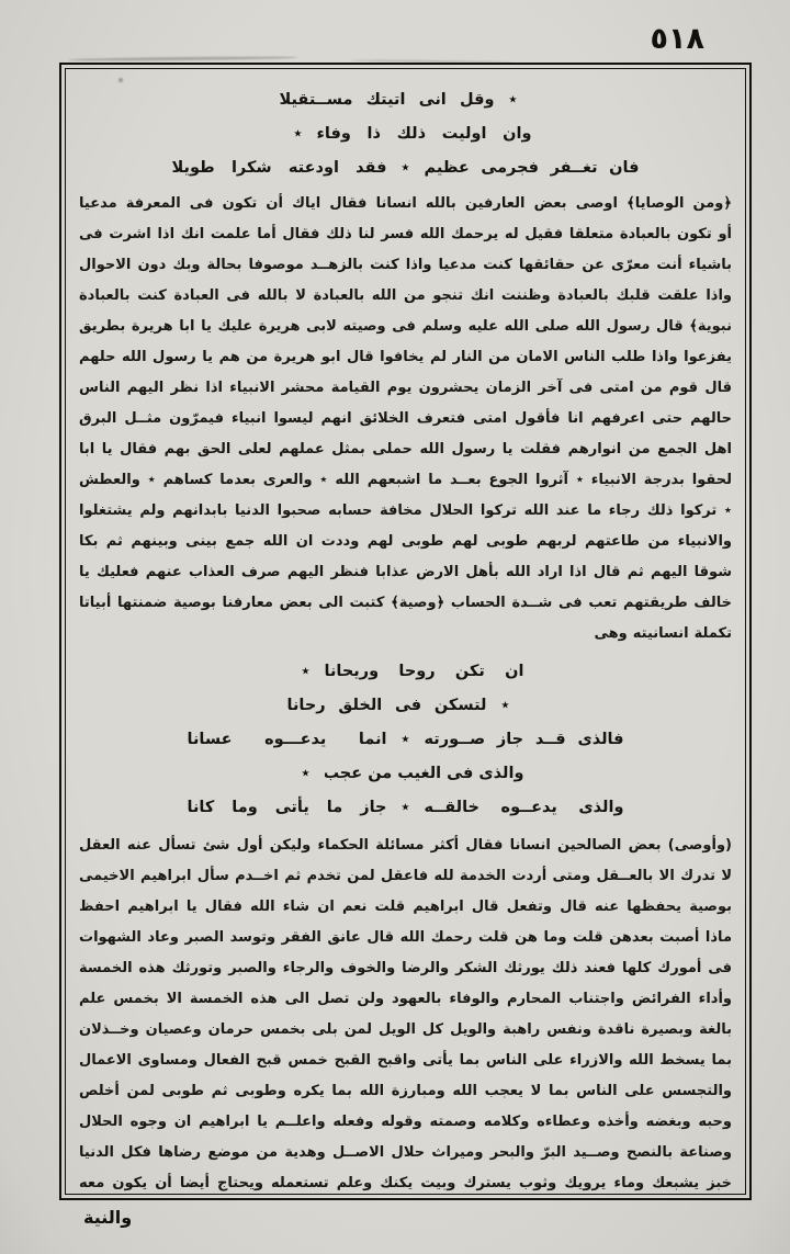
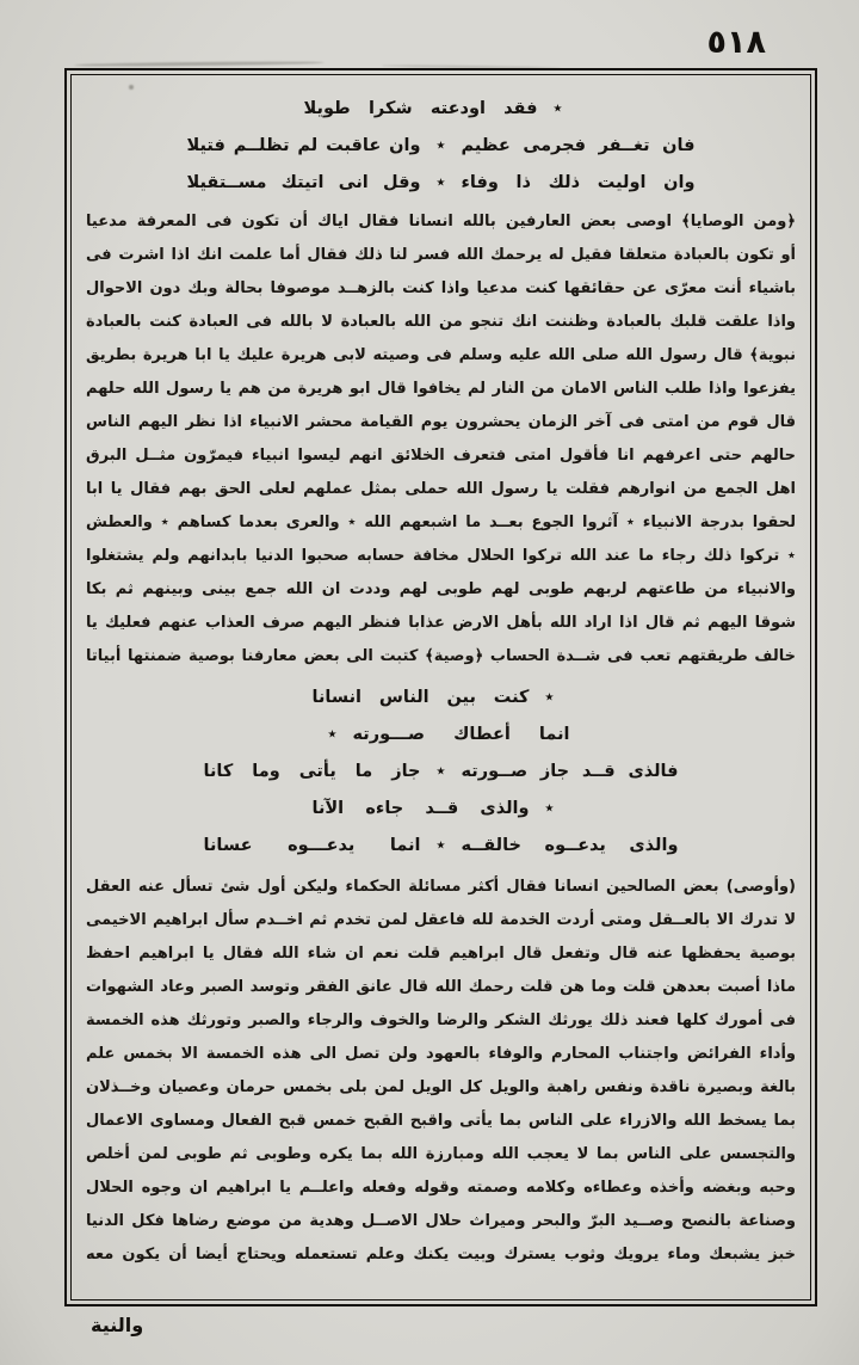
  ٥١٨
  ٭
- وقل انى اتيتك مســتقيلا
+ فقد اودعته شكرا طويلا
- وان اوليت ذلك ذا وفاء
+ فان تغــفر فجرمى عظيم
  ٭
+ وان عاقبت لم تظلــم فتيلا
- فان تغــفر فجرمى عظيم
+ وان اوليت ذلك ذا وفاء
  ٭
- فقد اودعته شكرا طويلا
+ وقل انى اتيتك مســتقيلا
  ﴿ومن الوصايا﴾ اوصى بعض العارفين بالله انسانا فقال اياك أن تكون فى المعرفة مدعيا
  أو تكون بالعبادة متعلقا فقيل له يرحمك الله فسر لنا ذلك فقال أما علمت انك اذا اشرت فى
  باشياء أنت معرّى عن حقائقها كنت مدعيا واذا كنت بالزهــد موصوفا بحالة وبك دون الاحوال
  واذا علقت قلبك بالعبادة وظننت انك تنجو من الله بالعبادة لا بالله فى العبادة كنت بالعبادة
  نبوية﴾ قال رسول الله صلى الله عليه وسلم فى وصيته لابى هريرة عليك يا ابا هريرة بطريق
  يفزعوا واذا طلب الناس الامان من النار لم يخافوا قال ابو هريرة من هم يا رسول الله حلهم
  قال قوم من امتى فى آخر الزمان يحشرون يوم القيامة محشر الانبياء اذا نظر اليهم الناس
  حالهم حتى اعرفهم انا فأقول امتى فتعرف الخلائق انهم ليسوا انبياء فيمرّون مثــل البرق
  اهل الجمع من انوارهم فقلت يا رسول الله حملى بمثل عملهم لعلى الحق بهم فقال يا ابا
  لحقوا بدرجة الانبياء ٭ آثروا الجوع بعــد ما اشبعهم الله ٭ والعرى بعدما كساهم ٭ والعطش
  ٭ تركوا ذلك رجاء ما عند الله تركوا الحلال مخافة حسابه صحبوا الدنيا بابدانهم ولم يشتغلوا
  والانبياء من طاعتهم لربهم طوبى لهم طوبى لهم وددت ان الله جمع بينى وبينهم ثم بكا
  شوقا اليهم ثم قال اذا اراد الله بأهل الارض عذابا فنظر اليهم صرف العذاب عنهم فعليك يا
  خالف طريقتهم تعب فى شــدة الحساب ﴿وصية﴾ كتبت الى بعض معارفنا بوصية ضمنتها أبياتا
- تكملة انسانيته وهى
- ان تكن روحا وريحانا
  ٭
+ كنت بين الناس انسانا
+ انما أعطاك صـــورته
  ٭
- لتسكن فى الخلق رحانا
  فالذى قــد جاز صــورته
  ٭
- انما يدعـــوه عسانا
+ جاز ما يأتى وما كانا
- والذى فى الغيب من عجب
  ٭
+ والذى قــد جاءه الآنا
  والذى يدعــوه خالقــه
  ٭
- جاز ما يأتى وما كانا
+ انما يدعـــوه عسانا
  (وأوصى) بعض الصالحين انسانا فقال أكثر مسائلة الحكماء وليكن أول شئ تسأل عنه العقل
  لا تدرك الا بالعــقل ومتى أردت الخدمة لله فاعقل لمن تخدم ثم اخــدم سأل ابراهيم الاخيمى
  بوصية يحفظها عنه قال وتفعل قال ابراهيم قلت نعم ان شاء الله فقال يا ابراهيم احفظ
  ماذا أصبت بعدهن قلت وما هن قلت رحمك الله قال عانق الفقر وتوسد الصبر وعاد الشهوات
  فى أمورك كلها فعند ذلك يورثك الشكر والرضا والخوف والرجاء والصبر وتورثك هذه الخمسة
  وأداء الفرائض واجتناب المحارم والوفاء بالعهود ولن تصل الى هذه الخمسة الا بخمس علم
  بالغة وبصيرة ناقدة ونفس راهبة والويل كل الويل لمن بلى بخمس حرمان وعصيان وخــذلان
  بما يسخط الله والازراء على الناس بما يأتى واقبح القبح خمس قبح الفعال ومساوى الاعمال
  والتجسس على الناس بما لا يعجب الله ومبارزة الله بما يكره وطوبى ثم طوبى لمن أخلص
  وحبه وبغضه وأخذه وعطاءه وكلامه وصمته وقوله وفعله واعلــم يا ابراهيم ان وجوه الحلال
  وصناعة بالنصح وصــيد البرّ والبحر وميراث حلال الاصــل وهدية من موضع رضاها فكل الدنيا
  خبز يشبعك وماء يرويك وثوب يسترك وبيت يكنك وعلم تستعمله ويحتاج أيضا أن يكون معه
  والنية
